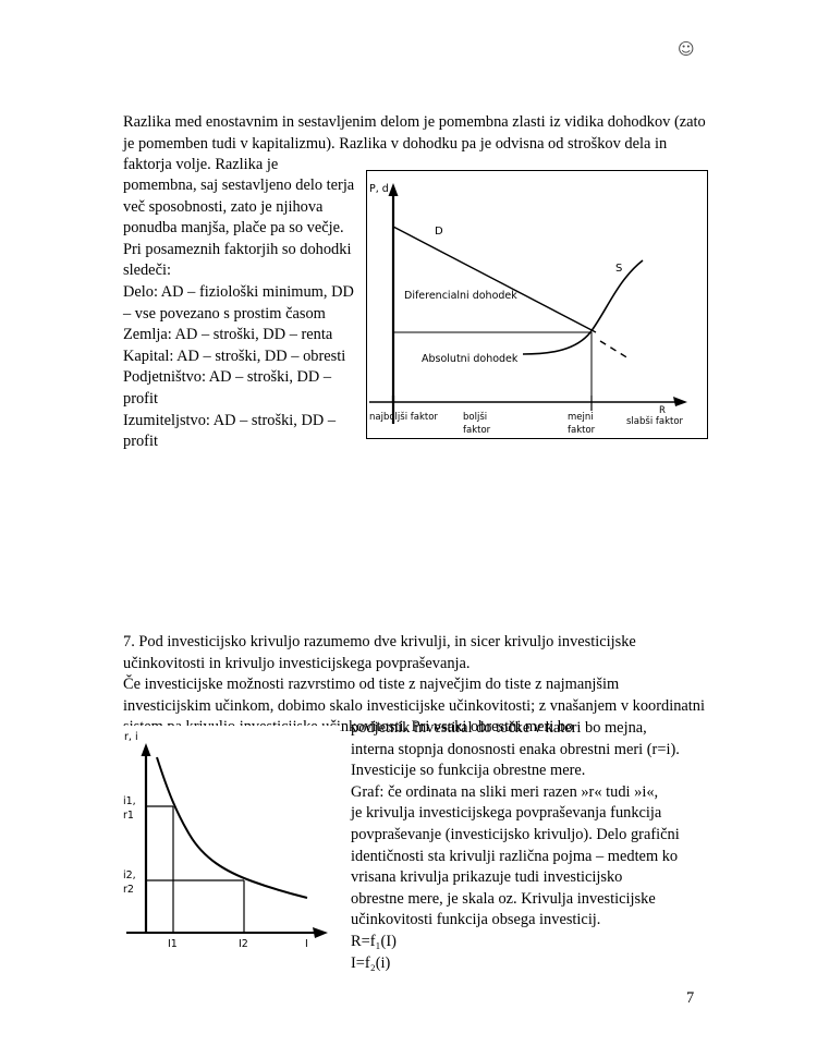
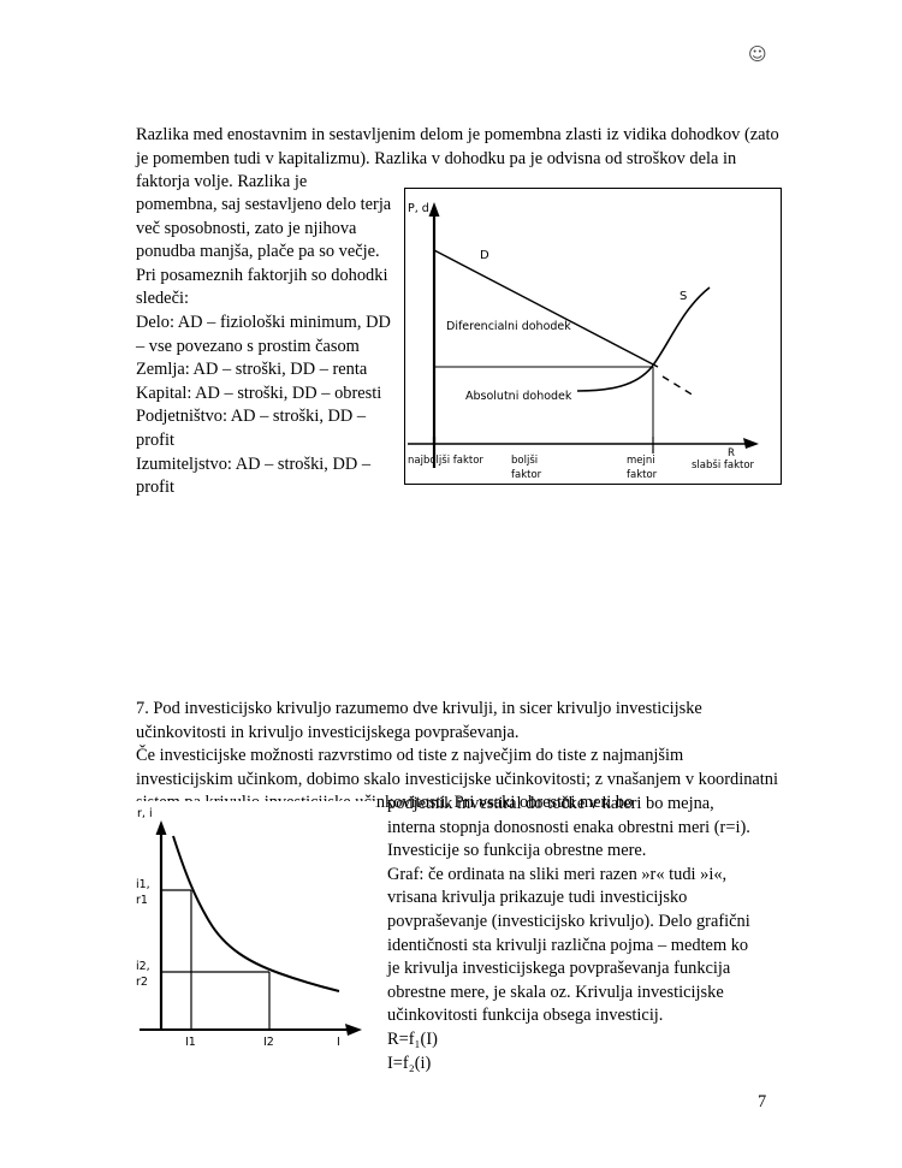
  ☺
  Razlika med enostavnim in sestavljenim delom je pomembna zlasti iz vidika dohodkov (zato je pomemben tudi v kapitalizmu). Razlika v dohodku pa je odvisna od stroškov dela in faktorja volje. Razlika je
  pomembna, saj sestavljeno delo terja več sposobnosti, zato je njihova ponudba manjša, plače pa so večje.
  Pri posameznih faktorjih so dohodki sledeči:
  Delo: AD – fiziološki minimum, DD – vse povezano s prostim časom
  Zemlja: AD – stroški, DD – renta
  Kapital: AD – stroški, DD – obresti
  Podjetništvo: AD – stroški, DD – profit
  Izumiteljstvo: AD – stroški, DD – profit
  P, d
  R
  D
  S
  Diferencialni dohodek
  Absolutni dohodek
  najboljši faktor
  boljši
  faktor
  mejni
  faktor
  slabši faktor
  7. Pod investicijsko krivuljo razumemo dve krivulji, in sicer krivuljo investicijske učinkovitosti in krivuljo investicijskega povpraševanja.
  Če investicijske možnosti razvrstimo od tiste z največjim do tiste z najmanjšim investicijskim učinkom, dobimo skalo investicijske učinkovitosti; z vnašanjem v koordinatni nkovitosti. Pri vsaki obrestni meri bo
  r, i
  I
  i1,
  r1
  i2,
  r2
  I1
  I2
  podjetnik investiral do točke v kateri bo mejna,
  interna stopnja donosnosti enaka obrestni meri (r=i).
  Investicije so funkcija obrestne mere.
  Graf: če ordinata na sliki meri razen »r« tudi »i«,
- je krivulja investicijskega povpraševanja funkcija
+ vrisana krivulja prikazuje tudi investicijsko
  povpraševanje (investicijsko krivuljo). Delo grafični
  identičnosti sta krivulji različna pojma – medtem ko
- vrisana krivulja prikazuje tudi investicijsko
+ je krivulja investicijskega povpraševanja funkcija
  obrestne mere, je skala oz. Krivulja investicijske
  učinkovitosti funkcija obsega investicij.
  R=f₁(I)
  I=f₂(i)
  7
